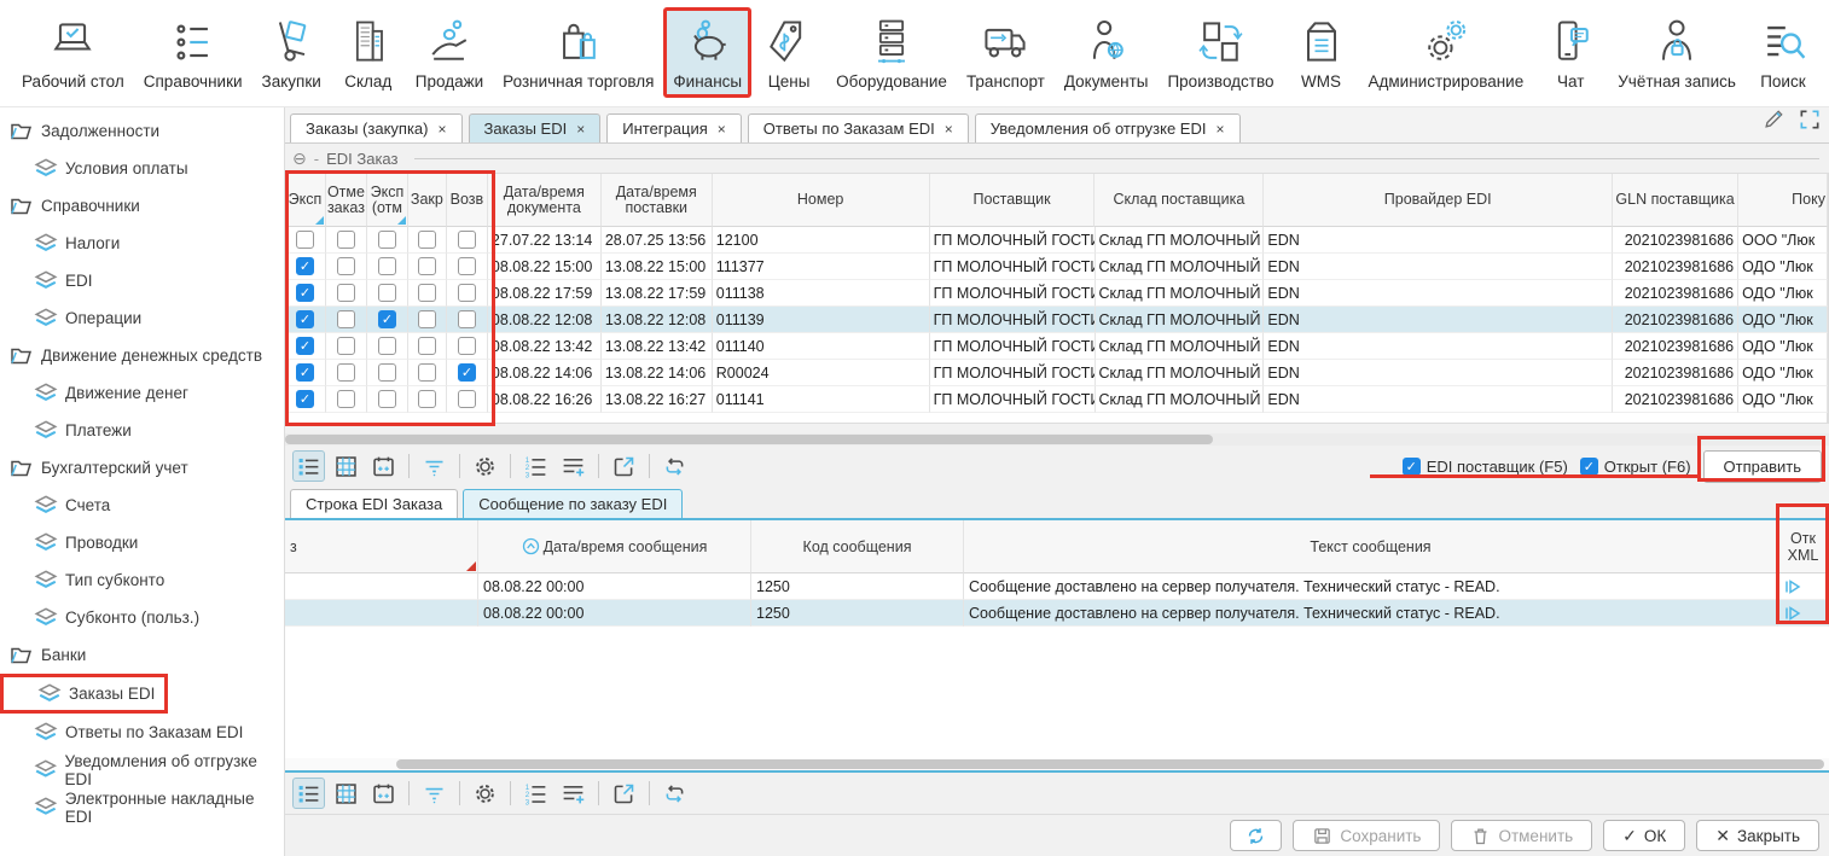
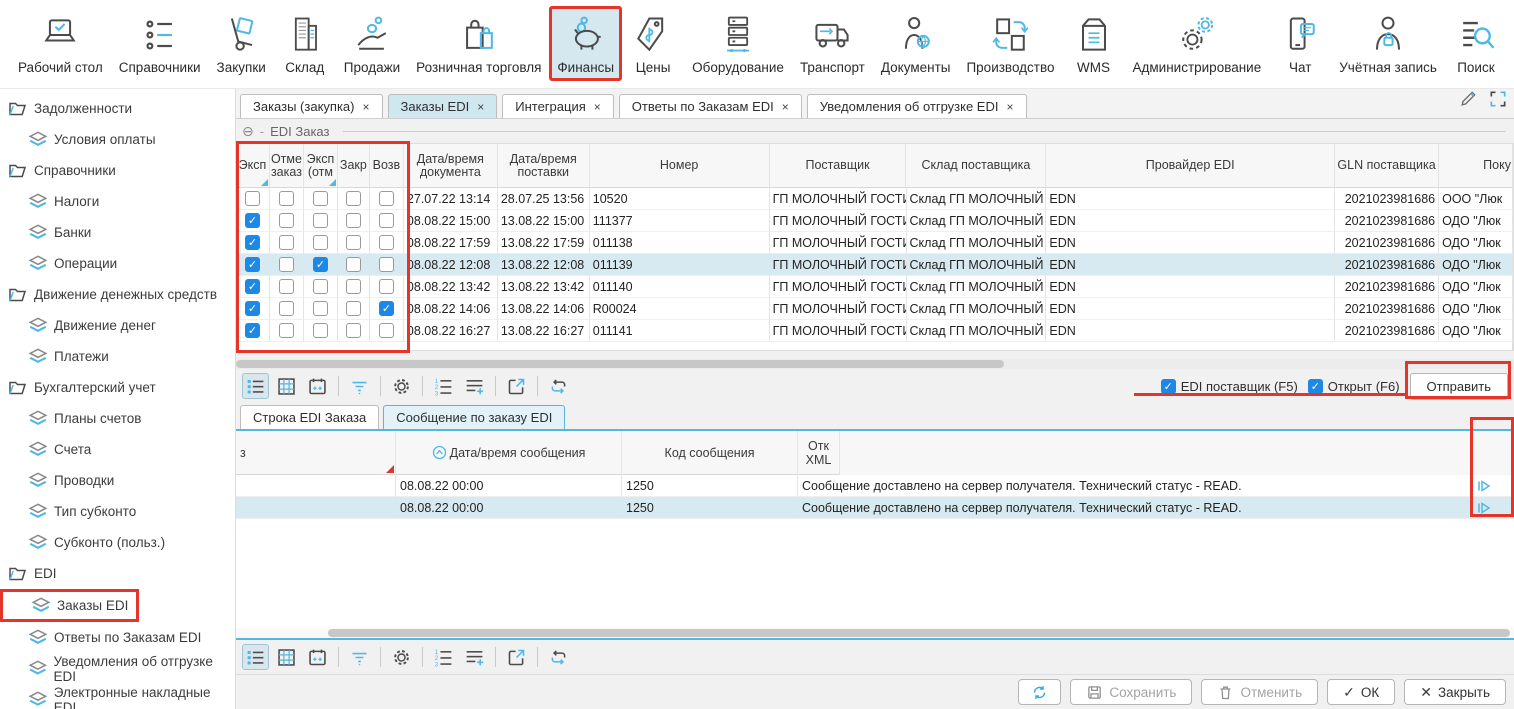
  Рабочий стол
  Справочники
  Закупки
  Склад
  Продажи
  Розничная торговля
  Финансы
  Цены
  Оборудование
  Транспорт
  Документы
  Производство
  WMS
  Администрирование
  Чат
  Учётная запись
  Поиск
  Задолженности
  Условия оплаты
  Справочники
  Налоги
- EDI
+ Банки
  Операции
  Движение денежных средств
  Движение денег
  Платежи
  Бухгалтерский учет
+ Планы счетов
  Счета
  Проводки
  Тип субконто
  Субконто (польз.)
- Банки
+ EDI
  Заказы EDI
  Ответы по Заказам EDI
  Уведомления об отгрузке EDI
  Электронные накладные EDI
  Заказы (закупка)
  ×
  Заказы EDI
  ×
  Интеграция
  ×
  Ответы по Заказам EDI
  ×
  Уведомления об отгрузке EDI
  ×
  ⊖
  -
  EDI Заказ
  Эксп
  Отме заказ
  Эксп (отм
  Закр
  Возв
  Дата/время документа
  Дата/время поставки
  Номер
  Поставщик
  Склад поставщика
  Провайдер EDI
  GLN поставщика
  Поку
  27.07.22 13:14
  28.07.25 13:56
- 12100
+ 10520
  ГП МОЛОЧНЫЙ ГОСТ
  Склад ГП МОЛОЧНЫЙ
  EDN
  2021023981686
  ООО "Люк
  ✓
  08.08.22 15:00
  13.08.22 15:00
  111377
  ГП МОЛОЧНЫЙ ГОСТ
  Склад ГП МОЛОЧНЫЙ
  EDN
  2021023981686
  ОДО "Люк
  ✓
  08.08.22 17:59
  13.08.22 17:59
  011138
  ГП МОЛОЧНЫЙ ГОСТ
  Склад ГП МОЛОЧНЫЙ
  EDN
  2021023981686
  ОДО "Люк
  ✓
  ✓
  08.08.22 12:08
  13.08.22 12:08
  011139
  ГП МОЛОЧНЫЙ ГОСТ
  Склад ГП МОЛОЧНЫЙ
  EDN
  2021023981686
  ОДО "Люк
  ✓
  08.08.22 13:42
  13.08.22 13:42
  011140
  ГП МОЛОЧНЫЙ ГОСТ
  Склад ГП МОЛОЧНЫЙ
  EDN
  2021023981686
  ОДО "Люк
  ✓
  ✓
  08.08.22 14:06
  13.08.22 14:06
  R00024
  ГП МОЛОЧНЫЙ ГОСТ
  Склад ГП МОЛОЧНЫЙ
  EDN
  2021023981686
  ОДО "Люк
  ✓
- 08.08.22 16:26
+ 08.08.22 16:27
  13.08.22 16:27
  011141
  ГП МОЛОЧНЫЙ ГОСТ
  Склад ГП МОЛОЧНЫЙ
  EDN
  2021023981686
  ОДО "Люк
  ✓
  EDI поставщик (F5)
  ✓
  Открыт (F6)
  Отправить
  Строка EDI Заказа
  Сообщение по заказу EDI
  з
  Дата/время сообщения
  Код сообщения
- Текст сообщения
  Отк XML
  08.08.22 00:00
  1250
  Сообщение доставлено на сервер получателя. Технический статус - READ.
  08.08.22 00:00
  1250
  Сообщение доставлено на сервер получателя. Технический статус - READ.
  Сохранить
  Отменить
  ✓
  ОК
  ✕
  Закрыть
